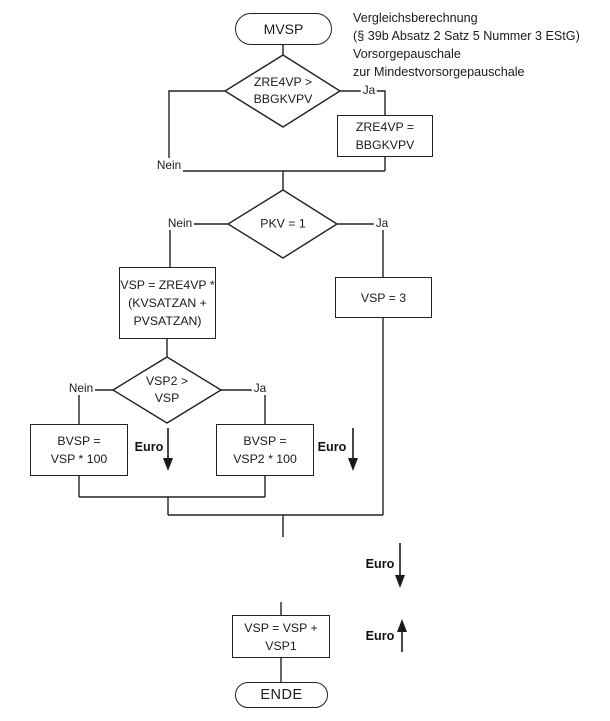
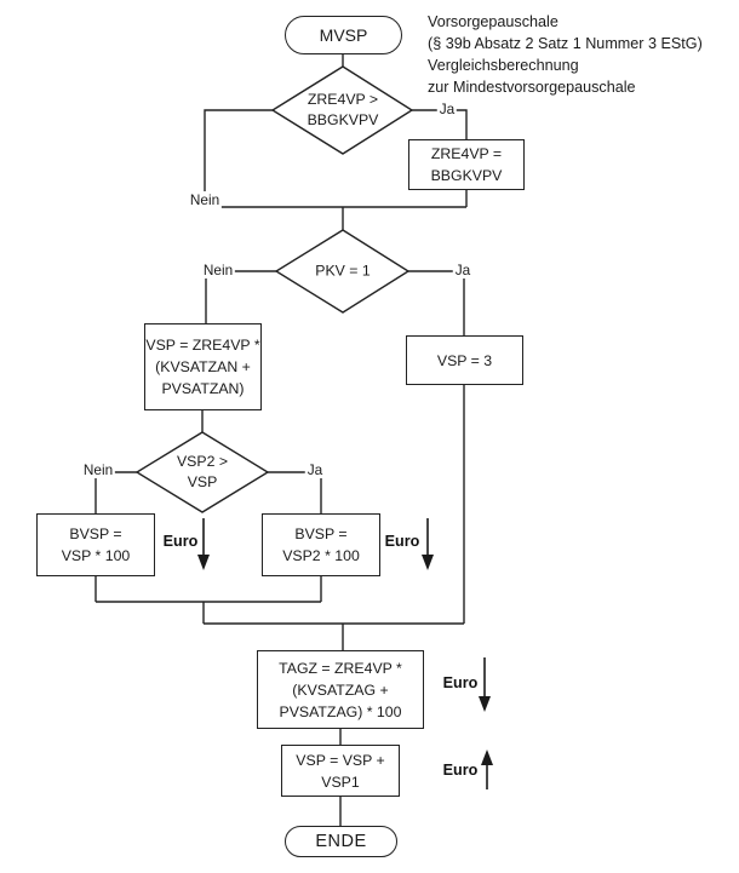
- Vergleichsberechnung
+ Vorsorgepauschale
- (§ 39b Absatz 2 Satz 5 Nummer 3 EStG)
+ (§ 39b Absatz 2 Satz 1 Nummer 3 EStG)
- Vorsorgepauschale
+ Vergleichsberechnung
  zur Mindestvorsorgepauschale
  MVSP
  ENDE
  ZRE4VP >
  BBGKVPV
  PKV = 1
  VSP2 >
  VSP
  ZRE4VP =
  BBGKVPV
  VSP = ZRE4VP *
  (KVSATZAN +
  PVSATZAN)
  VSP = 3
  BVSP =
  VSP * 100
  BVSP =
  VSP2 * 100
+ TAGZ = ZRE4VP *
+ (KVSATZAG +
+ PVSATZAG) * 100
  VSP = VSP +
  VSP1
  Ja
  Nein
  Nein
  Ja
  Nein
  Ja
  Euro
  Euro
  Euro
  Euro
